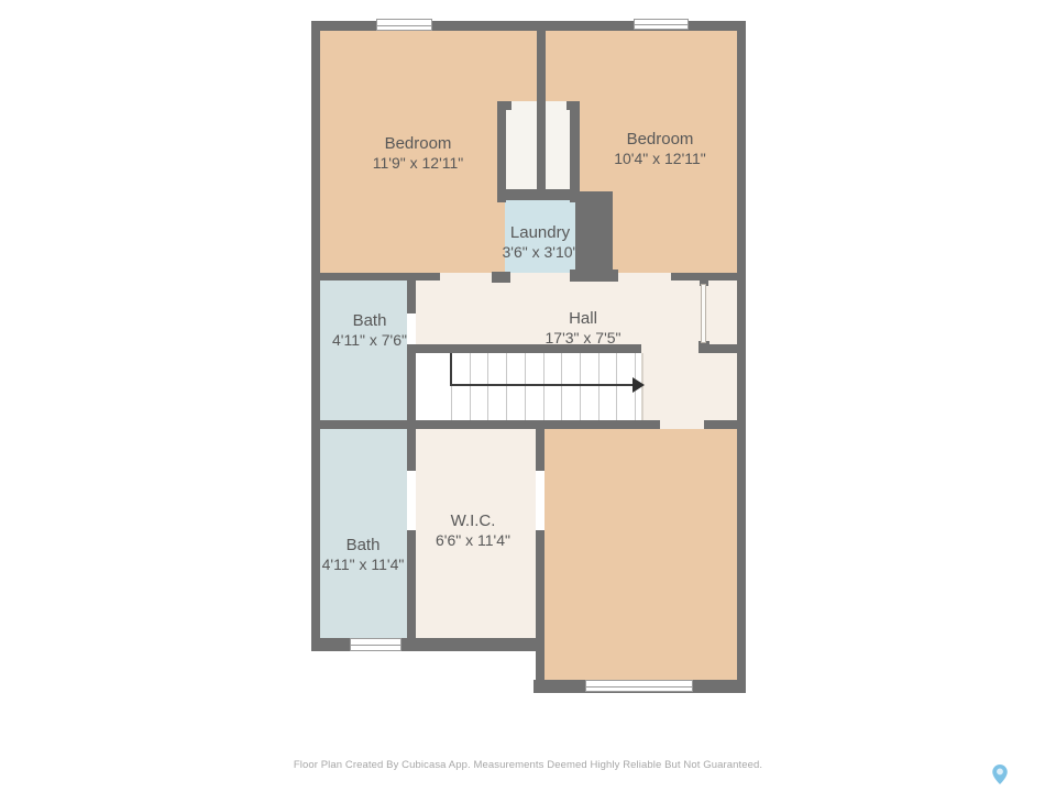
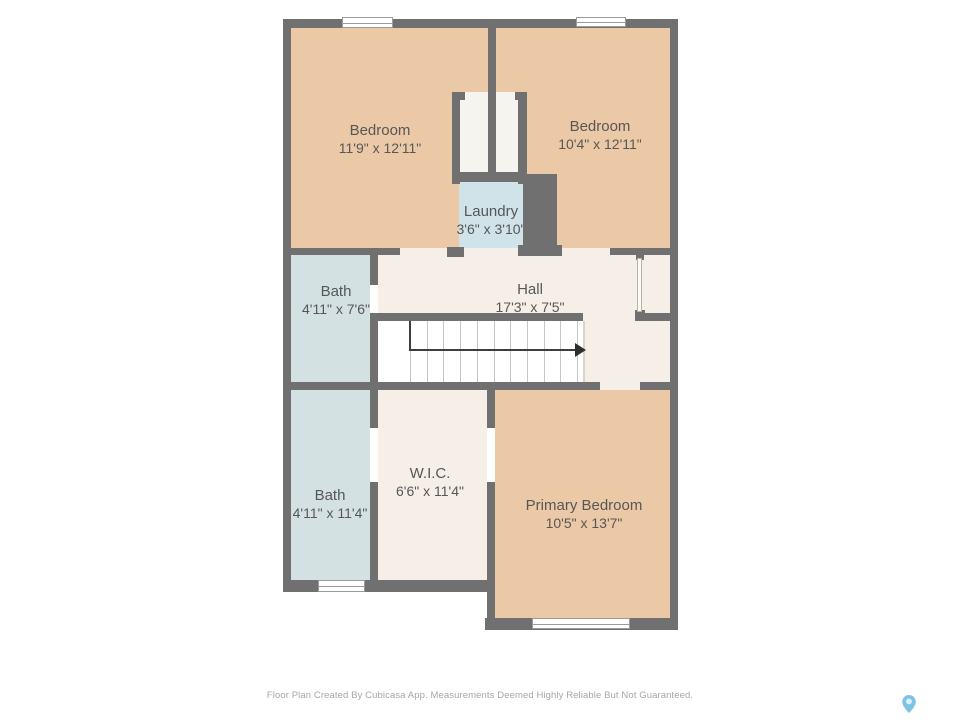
  Laundry
  3'6" x 3'10
  Bedroom
  11'9" x 12'11"
  Bedroom
  10'4" x 12'11"
  Bath
  4'11" x 7'6"
  Hall
  17'3" x 7'5"
  Bath
  4'11" x 11'4"
  W.I.C.
  6'6" x 11'4"
+ Primary Bedroom
+ 10'5" x 13'7"
  Floor Plan Created By Cubicasa App. Measurements Deemed Highly Reliable But Not Guaranteed.
